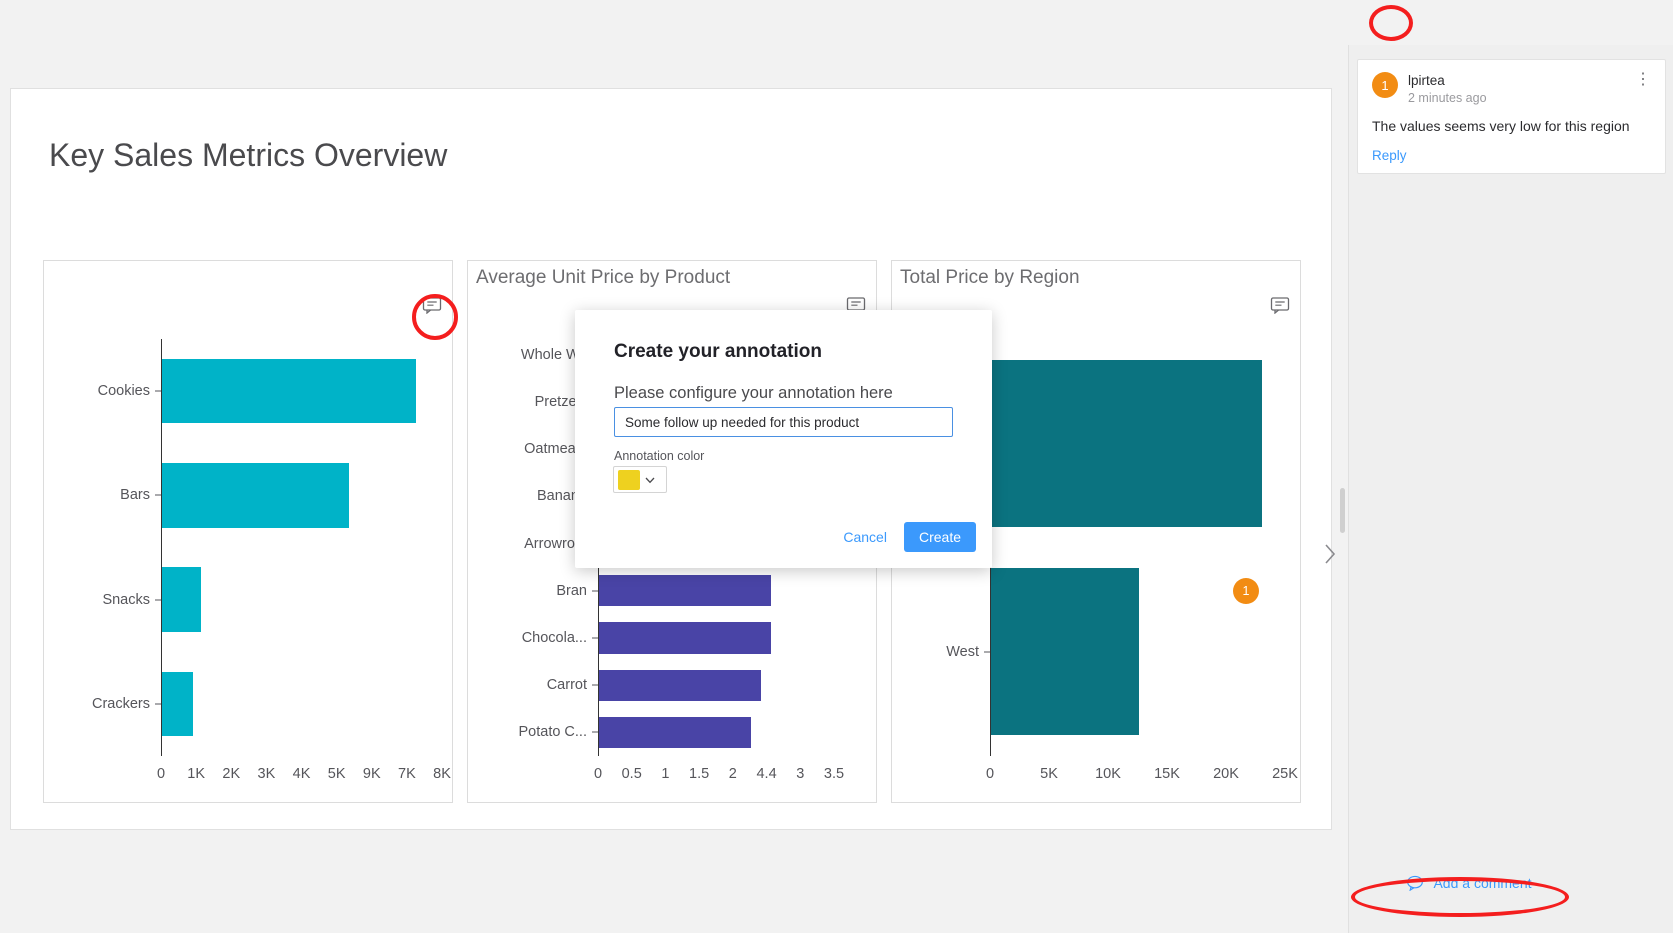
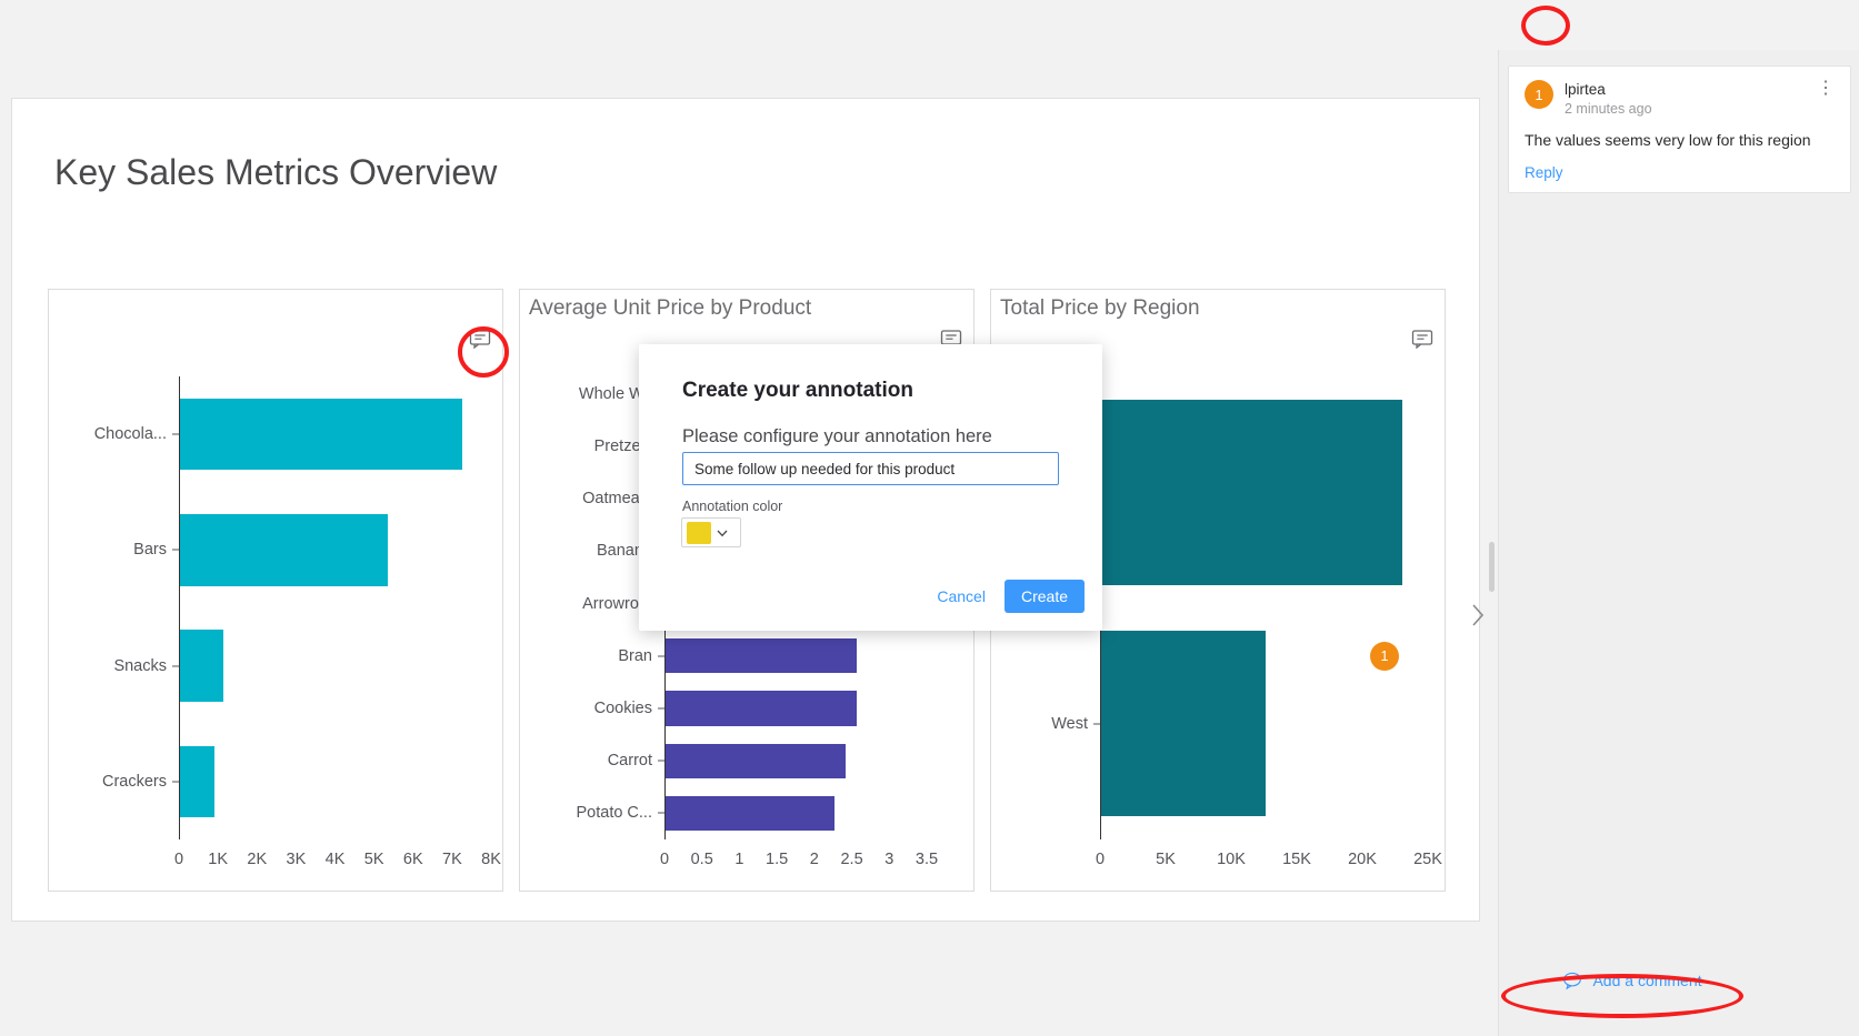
  Key Sales Metrics Overview
- Cookies
+ Chocola...
  Bars
  Snacks
  Crackers
  0
  1K
  2K
  3K
  4K
  5K
- 9K
+ 6K
  7K
  8K
  Average Unit Price by Product
  Whole W
  Pretze
  Arrowro
  Bran
- Chocola...
+ Cookies
  Carrot
  Potato C...
  0
  0.5
  1
  1.5
  2
- 4.4
+ 2.5
  3
  3.5
  Total Price by Region
  West
  0
  5K
  10K
  15K
  20K
  25K
  1
  Create your annotation
  Please configure your annotation here
  Some follow up needed for this product
  Annotation color
  Cancel
  Create
  1
  lpirtea
  2 minutes ago
  ⋮
  The values seems very low for this region
  Reply
  Add a comment
